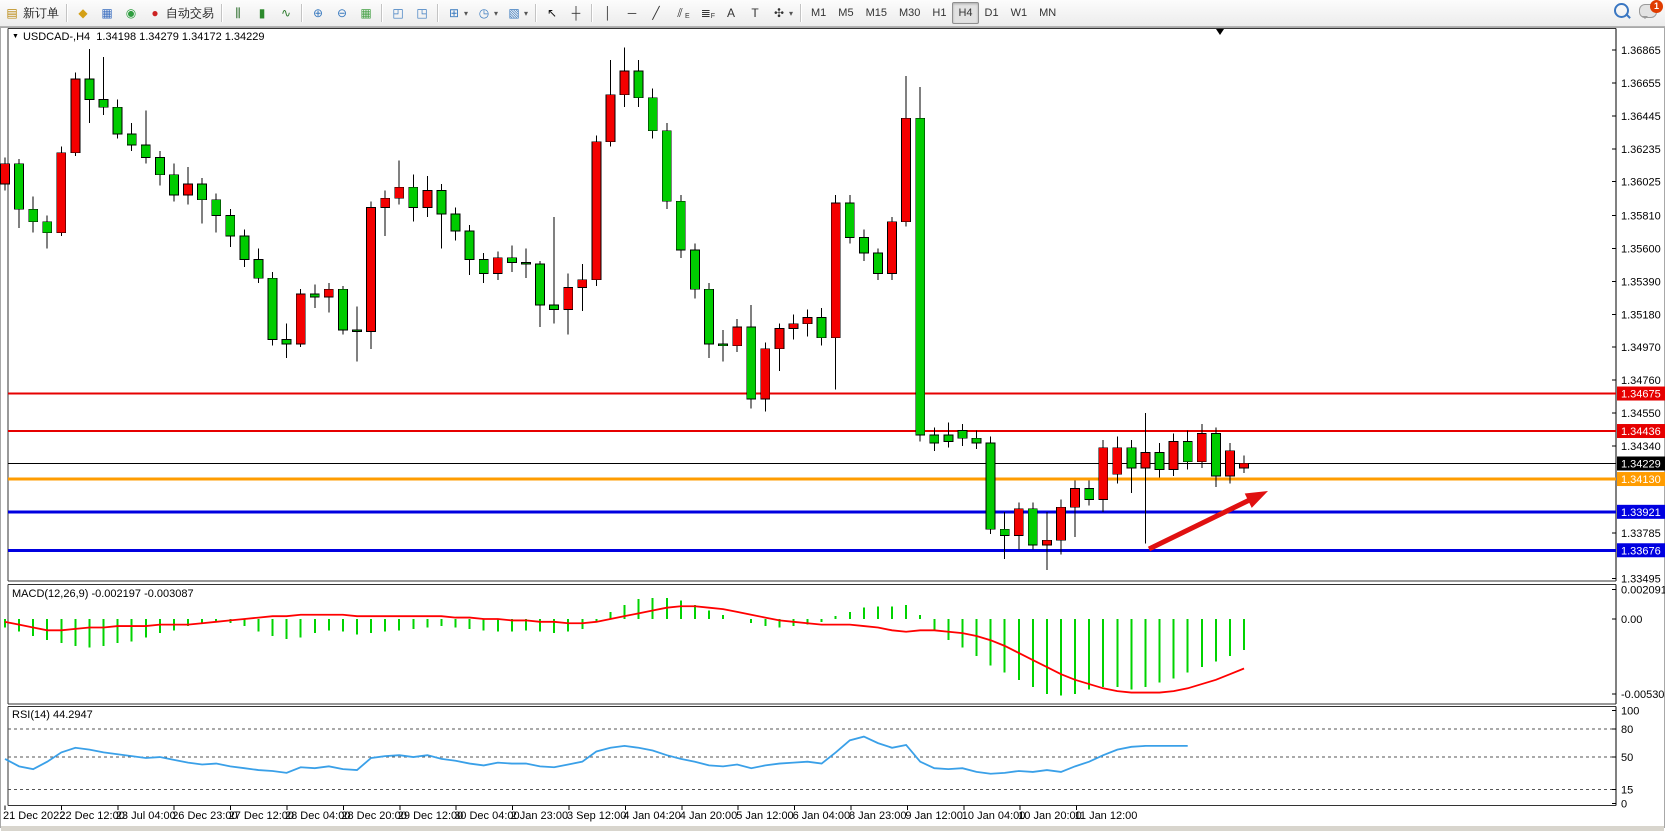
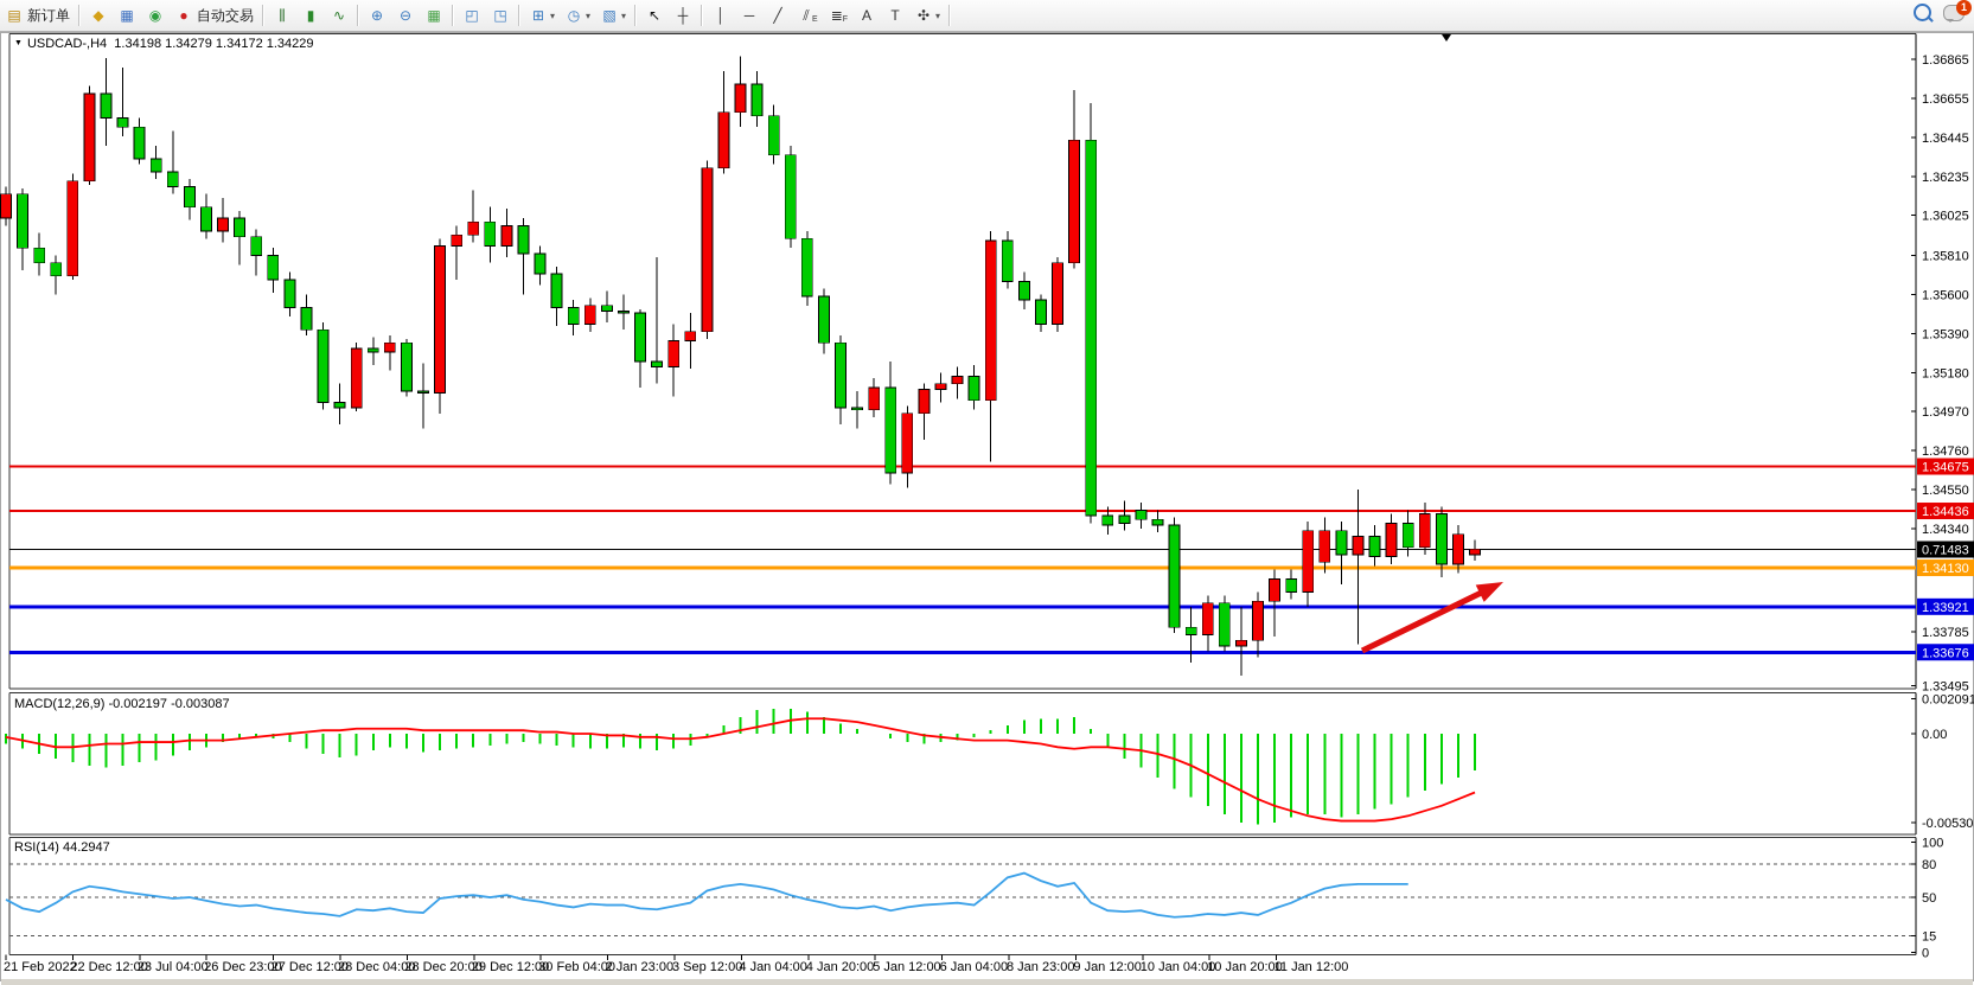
  ▤
  新订单
  ◆
  ▦
  ◉
  ●
  自动交易
  ⫼
  ▮
  ∿
  ⊕
  ⊖
  ▦
  ◰
  ◳
  ⊞
  ▾
  ◷
  ▾
  ▧
  ▾
  ↖
  ┼
  │
  ─
  ╱
  ⫽
  ≣
  A
  T
  ✣
  ▾
- M1
- M5
- M15
- M30
- H1
- H4
- D1
- W1
- MN
  1
  1.36865
  1.36655
  1.36445
  1.36235
  1.36025
  1.35810
  1.35600
  1.35390
  1.35180
  1.34970
  1.34760
  1.34550
  1.34340
  1.33785
  1.33495
  1.34675
  1.34436
- 1.34229
+ 0.71483
  1.34130
  1.33921
  1.33676
  0.002091
  0.00
  -0.00530
  100
  80
  50
  15
  0
- 21 Dec 2022
+ 21 Feb 2022
  22 Dec 12:00
  23 Jul 04:00
  26 Dec 23:00
  27 Dec 12:00
  28 Dec 04:00
  28 Dec 20:00
  29 Dec 12:00
- 30 Dec 04:00
+ 30 Feb 04:00
  2 Jan 23:00
  3 Sep 12:00
- 4 Jan 04:20
+ 4 Jan 04:00
  4 Jan 20:00
  5 Jan 12:00
  6 Jan 04:00
  8 Jan 23:00
  9 Jan 12:00
  10 Jan 04:00
  10 Jan 20:00
  11 Jan 12:00
  USDCAD-,H4 1.34198 1.34279 1.34172 1.34229
  MACD(12,26,9) -0.002197 -0.003087
  RSI(14) 44.2947
